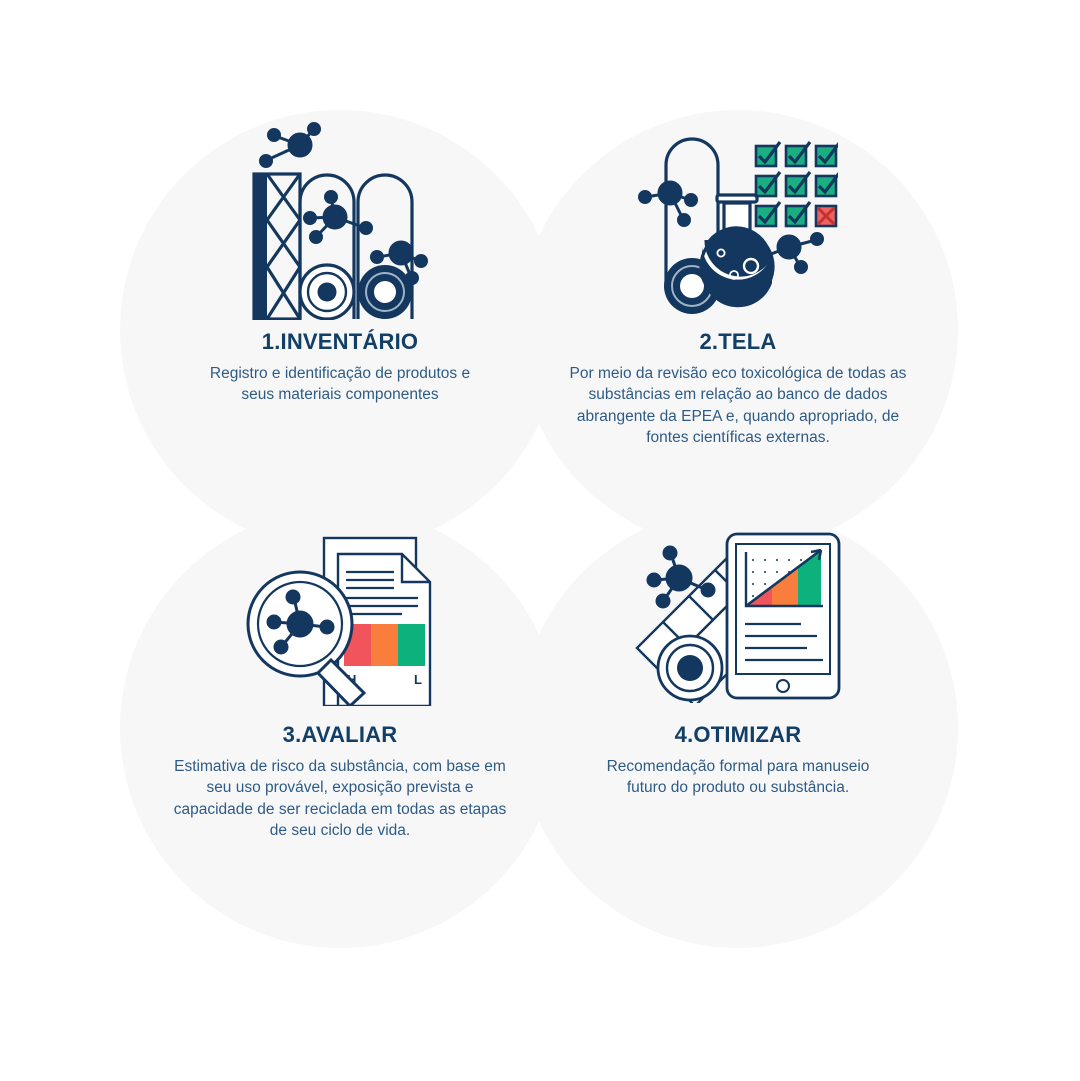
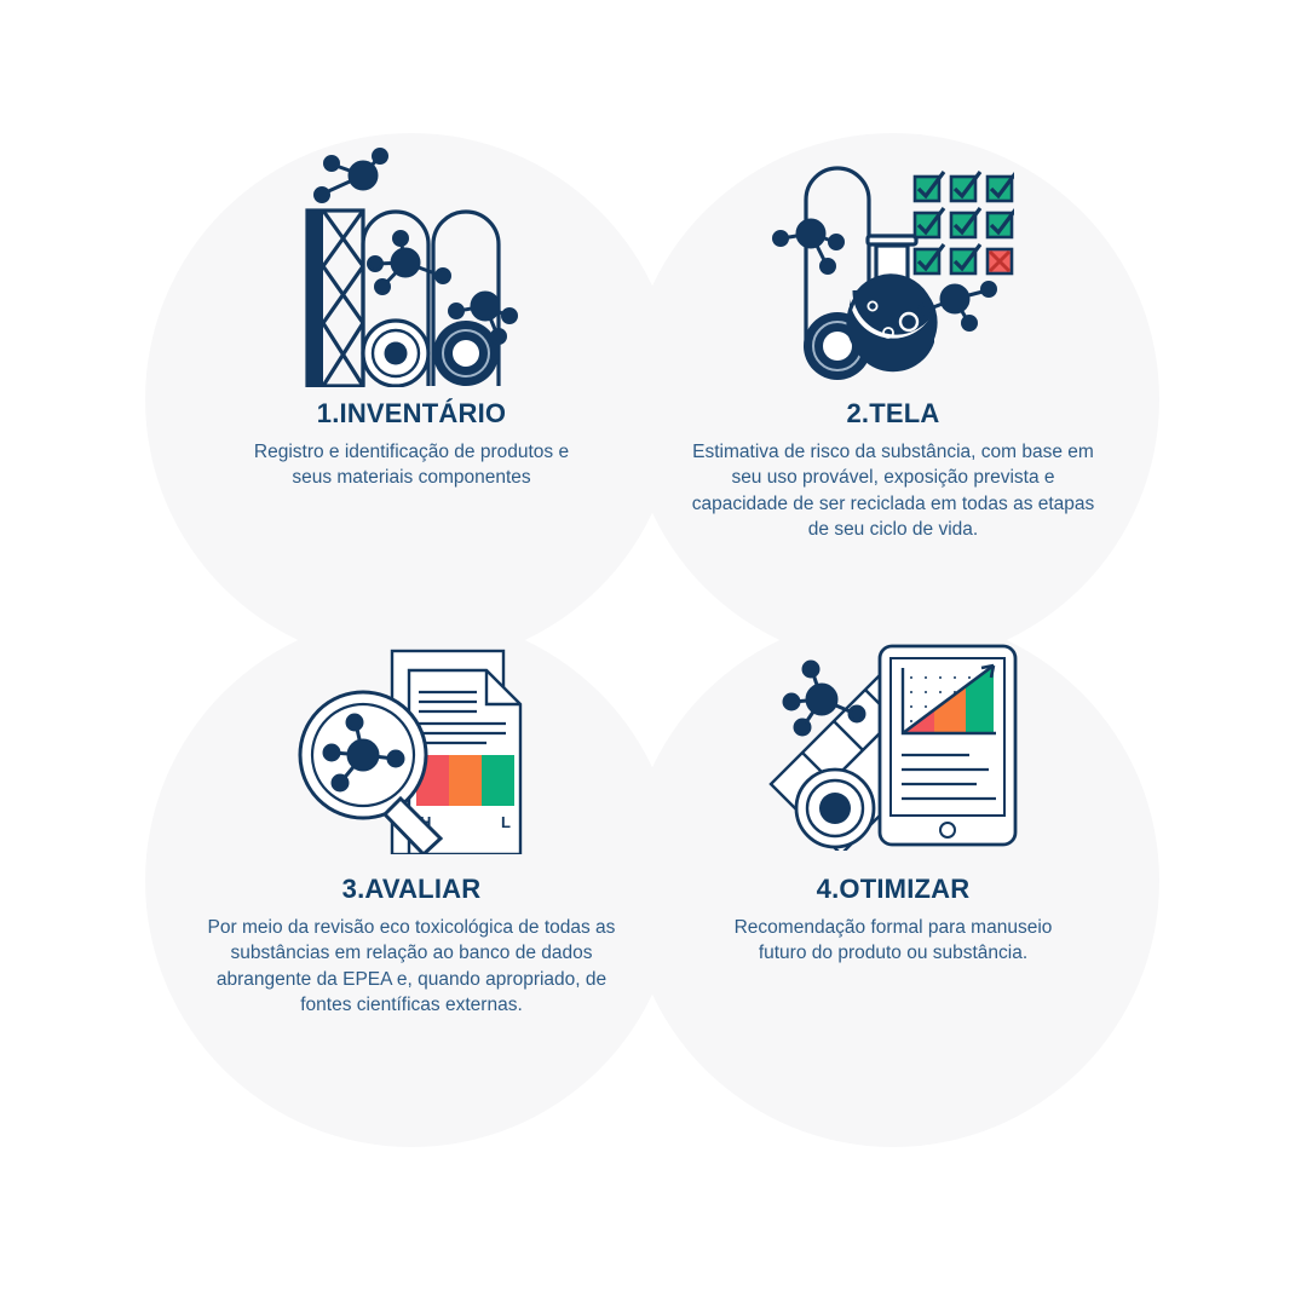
  1.INVENTÁRIO
  Registro e identificação de produtos e seus materiais componentes
  2.TELA
- Por meio da revisão eco toxicológica de todas as substâncias em relação ao banco de dados abrangente da EPEA e, quando apropriado, de fontes científicas externas.
+ Estimativa de risco da substância, com base em seu uso provável, exposição prevista e capacidade de ser reciclada em todas as etapas de seu ciclo de vida.
  L
  3.AVALIAR
- Estimativa de risco da substância, com base em seu uso provável, exposição prevista e capacidade de ser reciclada em todas as etapas de seu ciclo de vida.
+ Por meio da revisão eco toxicológica de todas as substâncias em relação ao banco de dados abrangente da EPEA e, quando apropriado, de fontes científicas externas.
  4.OTIMIZAR
  Recomendação formal para manuseio futuro do produto ou substância.
